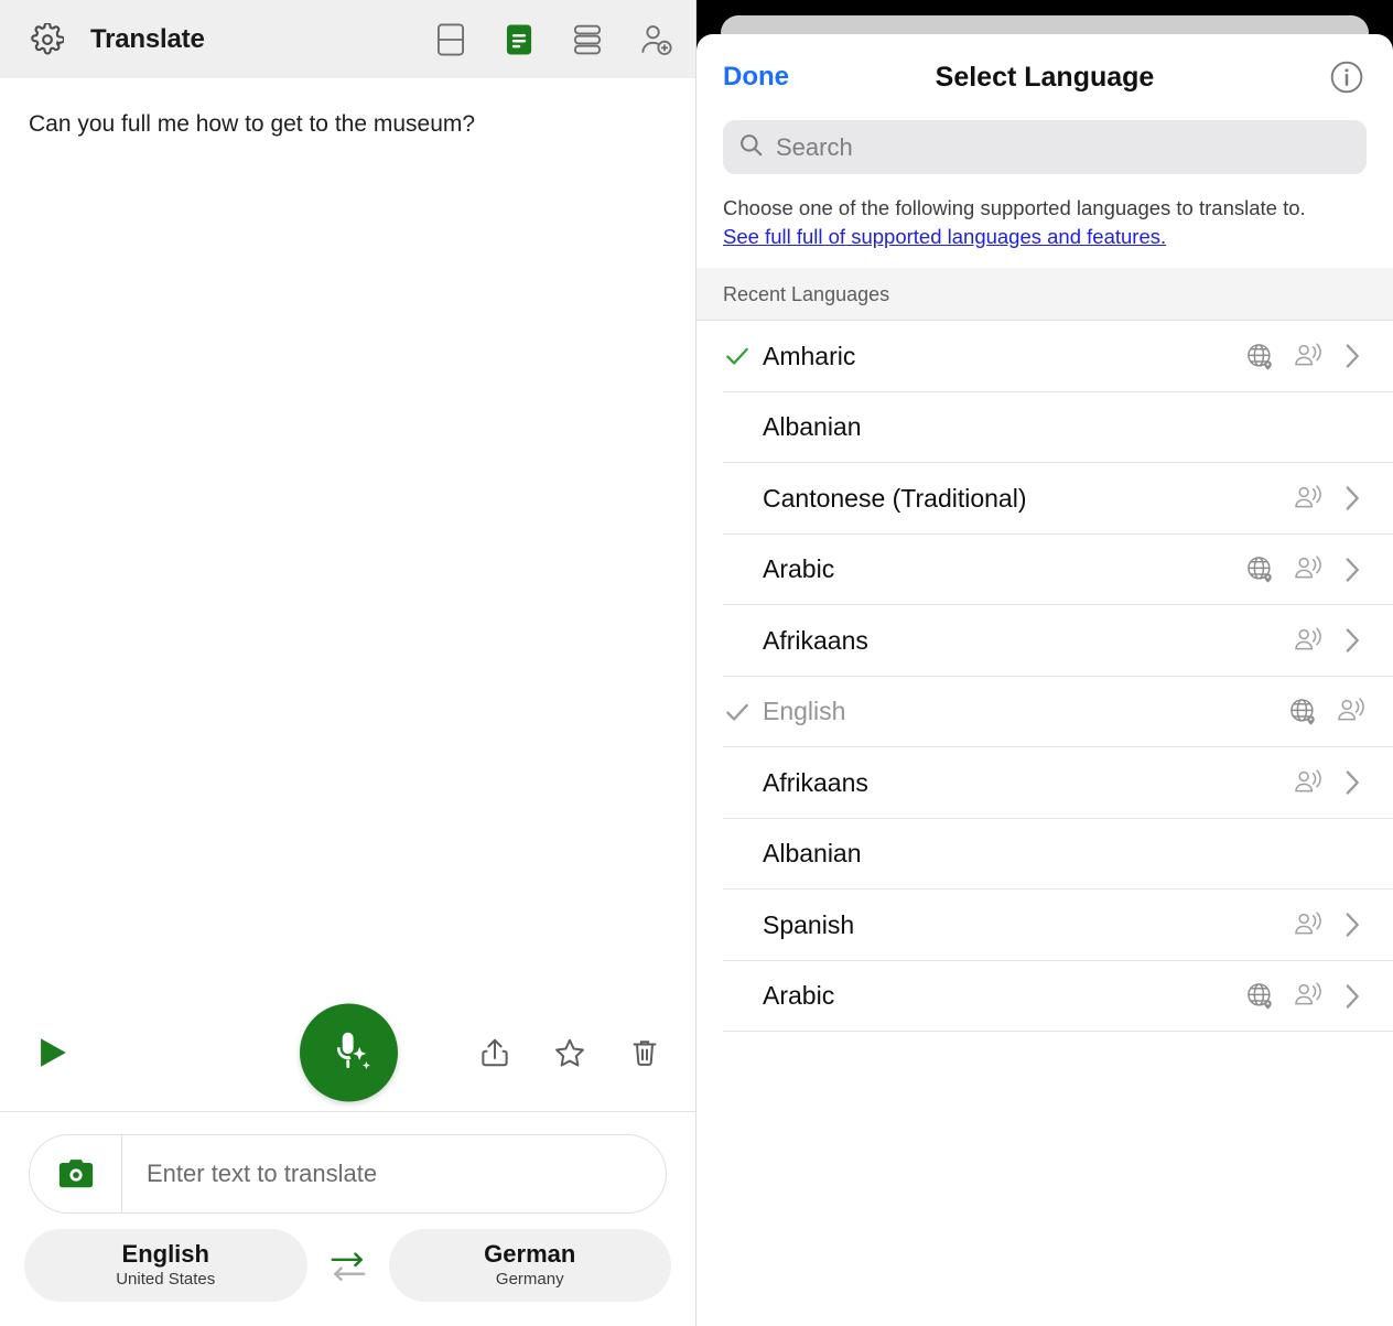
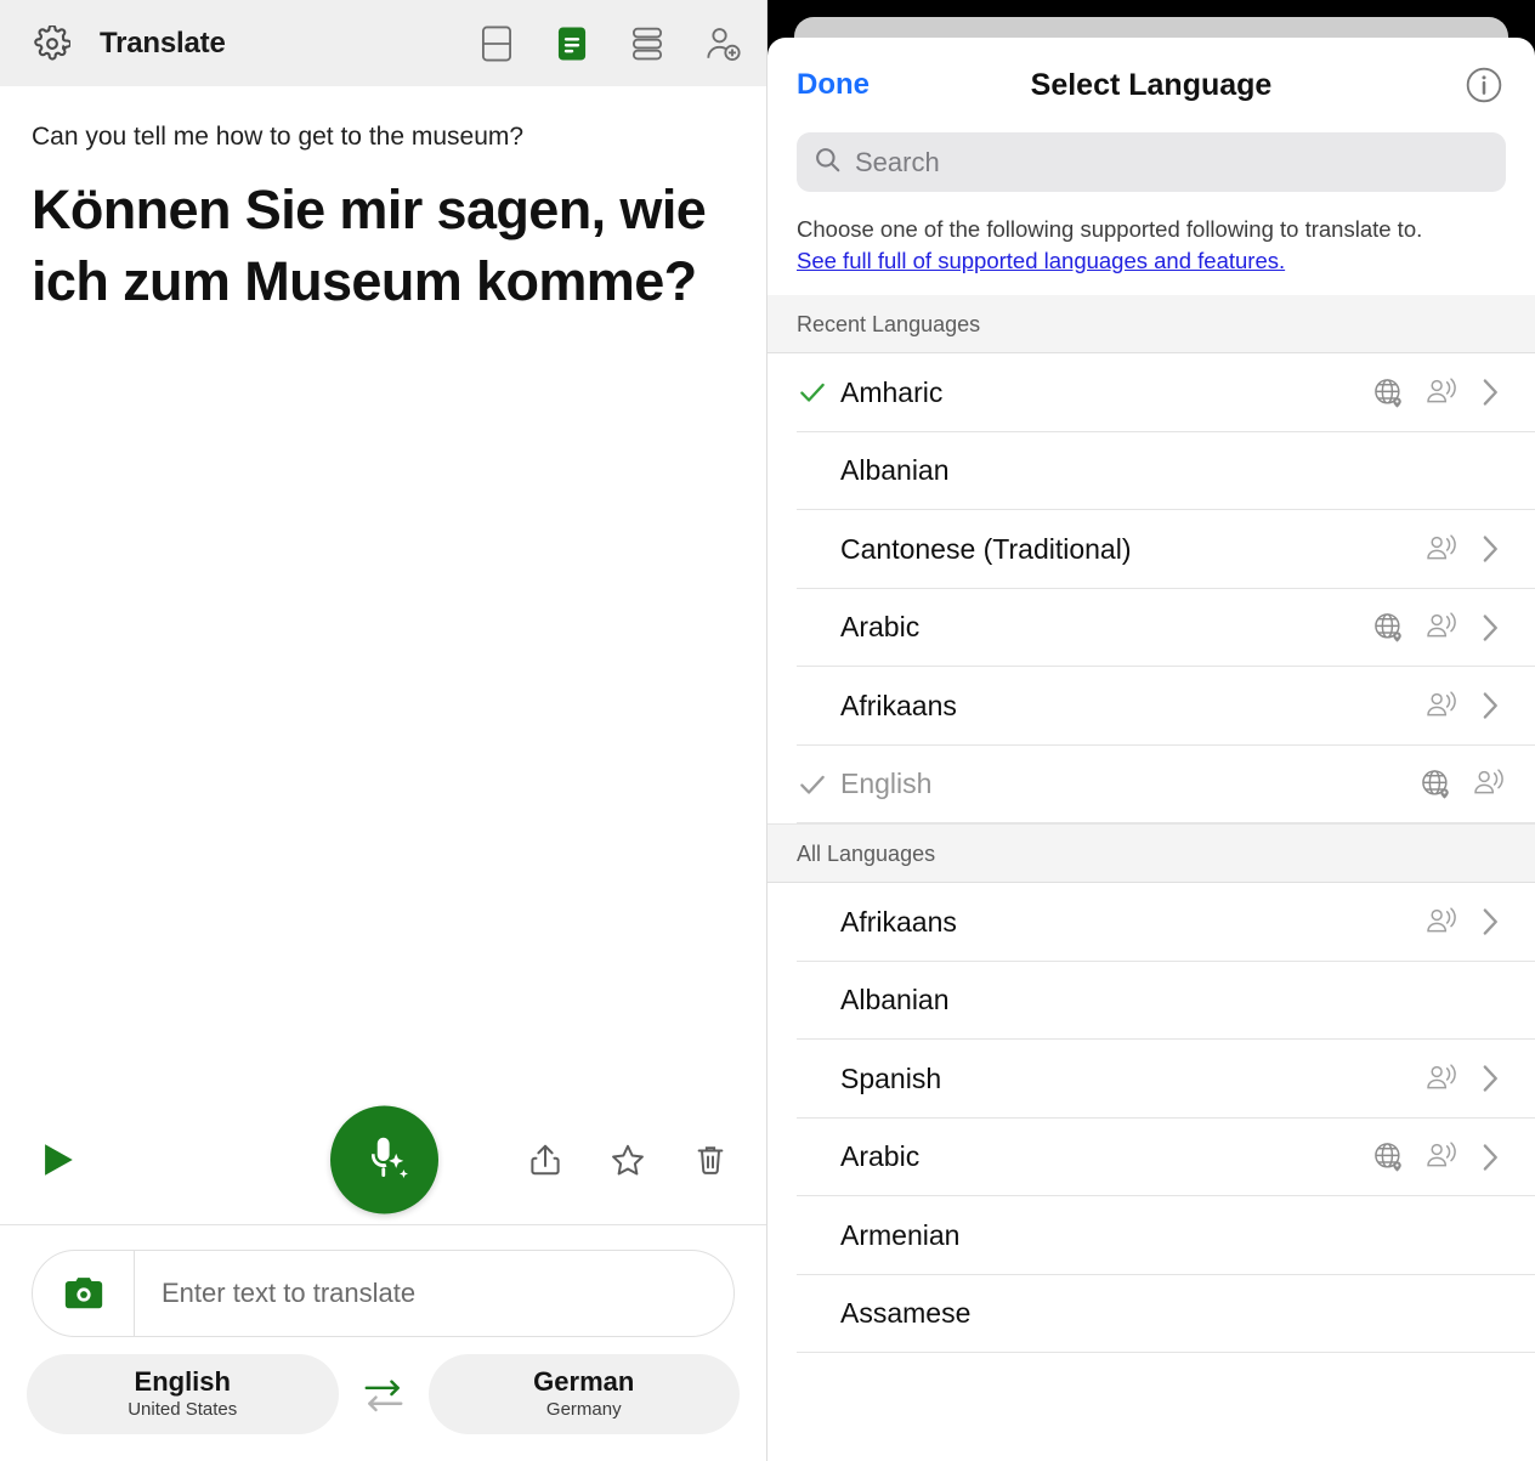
  Translate
- Can you full me how to get to the museum?
+ Can you tell me how to get to the museum?
+ Können Sie mir sagen, wie ich zum Museum komme?
  Enter text to translate
  English
  United States
  German
  Germany
  Done
  Select Language
  Search
- Choose one of the following supported languages to translate to.
+ Choose one of the following supported following to translate to.
  See full full of supported languages and features.
  Recent Languages
  Amharic
  Albanian
  Cantonese (Traditional)
  Arabic
  Afrikaans
  English
+ All Languages
  Afrikaans
  Albanian
  Spanish
  Arabic
+ Armenian
+ Assamese
